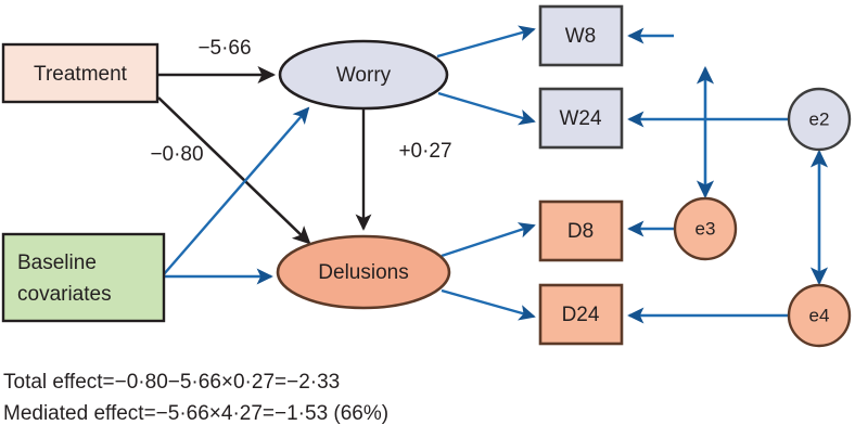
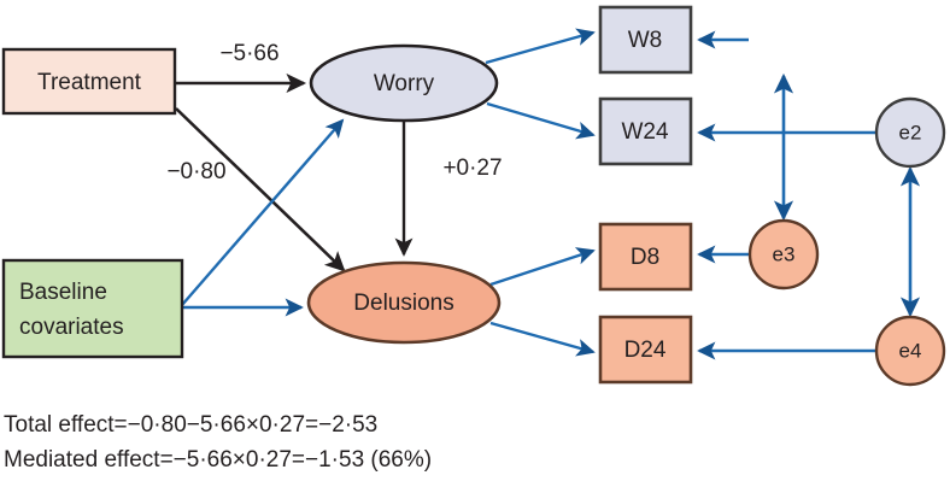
  Treatment
  Baseline
  covariates
  Worry
  Delusions
  W8
  W24
  D8
  D24
  e2
  e3
  e4
  −5·66
  −0·80
  +0·27
- Total effect=−0·80−5·66×0·27=−2·33
+ Total effect=−0·80−5·66×0·27=−2·53
- Mediated effect=−5·66×4·27=−1·53 (66%)
+ Mediated effect=−5·66×0·27=−1·53 (66%)
